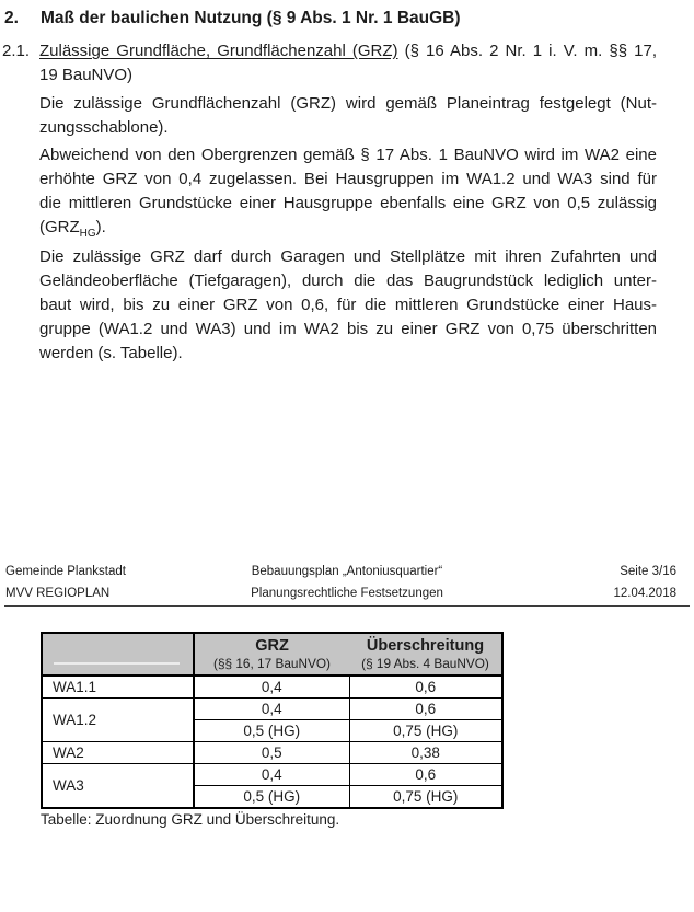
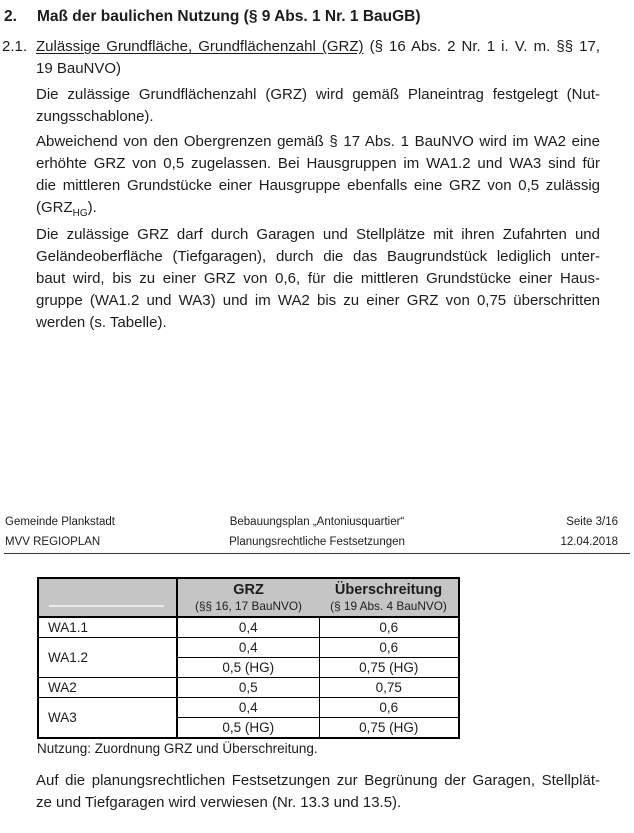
  2. Maß der baulichen Nutzung (§ 9 Abs. 1 Nr. 1 BauGB)
  2.1.
  Zulässige Grundfläche, Grundflächenzahl (GRZ) (§ 16 Abs. 2 Nr. 1 i. V. m. §§ 17,
  19 BauNVO)
  Die zulässige Grundflächenzahl (GRZ) wird gemäß Planeintrag festgelegt (Nut-
  zungsschablone).
  Abweichend von den Obergrenzen gemäß § 17 Abs. 1 BauNVO wird im WA2 eine
- erhöhte GRZ von 0,4 zugelassen. Bei Hausgruppen im WA1.2 und WA3 sind für
+ erhöhte GRZ von 0,5 zugelassen. Bei Hausgruppen im WA1.2 und WA3 sind für
  die mittleren Grundstücke einer Hausgruppe ebenfalls eine GRZ von 0,5 zulässig
  (GRZHG).
  Die zulässige GRZ darf durch Garagen und Stellplätze mit ihren Zufahrten und
  Geländeoberfläche (Tiefgaragen), durch die das Baugrundstück lediglich unter-
  baut wird, bis zu einer GRZ von 0,6, für die mittleren Grundstücke einer Haus-
  gruppe (WA1.2 und WA3) und im WA2 bis zu einer GRZ von 0,75 überschritten
  werden (s. Tabelle).
  Gemeinde Plankstadt
  MVV REGIOPLAN
  Bebauungsplan „Antoniusquartier“
  Planungsrechtliche Festsetzungen
  Seite 3/16
  12.04.2018
  	GRZ(§§ 16, 17 BauNVO)	Überschreitung(§ 19 Abs. 4 BauNVO)
  WA1.1	0,4	0,6
  WA1.2	0,4	0,6
  0,5 (HG)	0,75 (HG)
- WA2	0,5	0,38
+ WA2	0,5	0,75
  WA3	0,4	0,6
  0,5 (HG)	0,75 (HG)
- Tabelle: Zuordnung GRZ und Überschreitung.
+ Nutzung: Zuordnung GRZ und Überschreitung.
+ Auf die planungsrechtlichen Festsetzungen zur Begrünung der Garagen, Stellplät-
+ ze und Tiefgaragen wird verwiesen (Nr. 13.3 und 13.5).
